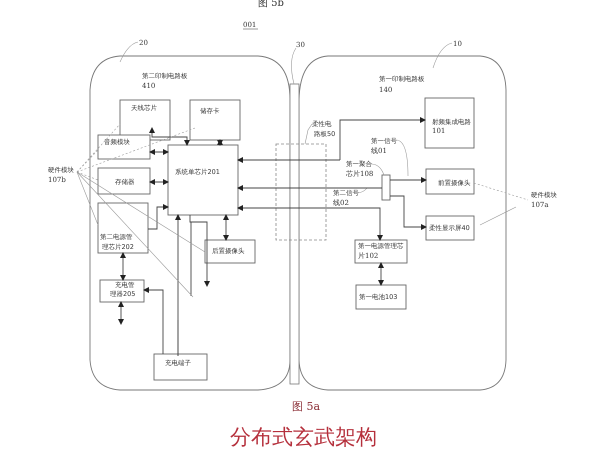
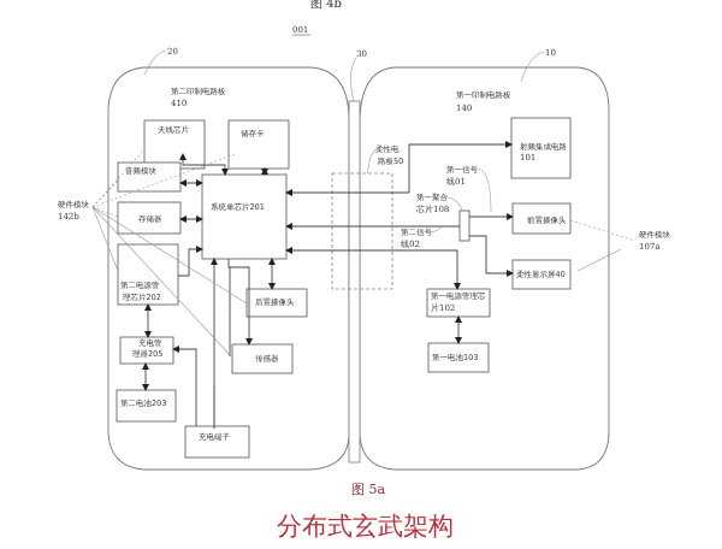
- 图 5b
+ 图 4b
  001
  30
  20
  10
  第二印制电路板
  410
  天线芯片
  储存卡
  音频模块
  存储器
  系统单芯片201
  第二电源管
  理芯片202
  后置摄像头
  充电管
  理器205
+ 传感器
+ 第二电池203
  充电端子
  硬件模块
- 107b
+ 142b
  柔性电
  路板50
  第一印制电路板
  140
  射频集成电路
  101
  前置摄像头
  柔性显示屏40
  第一电源管理芯
  片102
  第一电池103
  第一信号
  线01
  第一聚合
  芯片108
  第二信号
  线02
  硬件模块
  107a
  图 5a
  分布式玄武架构
